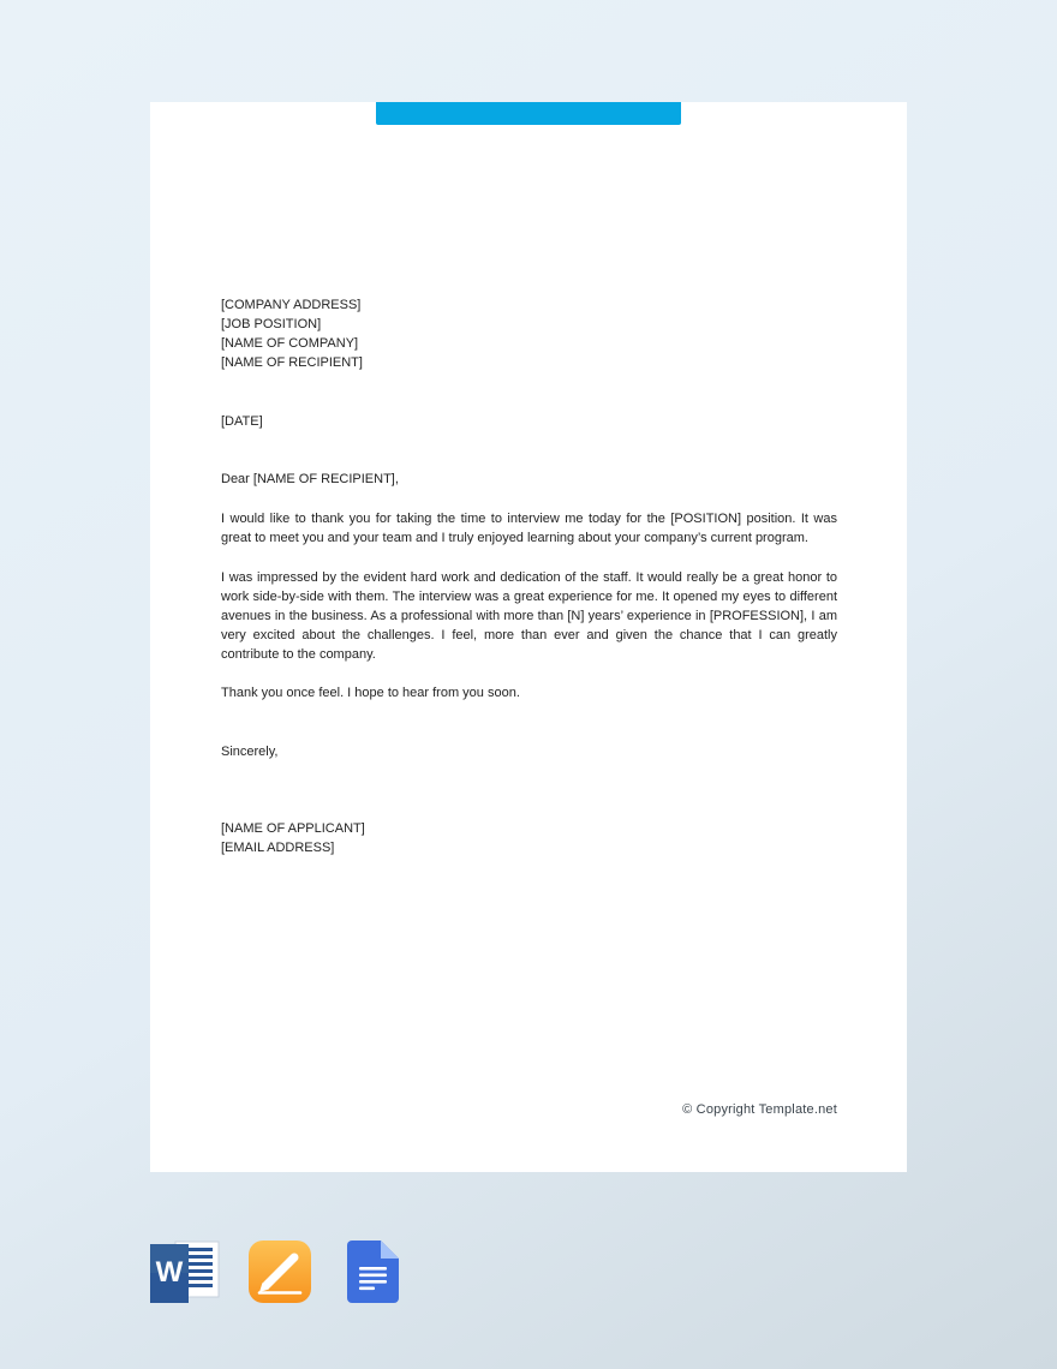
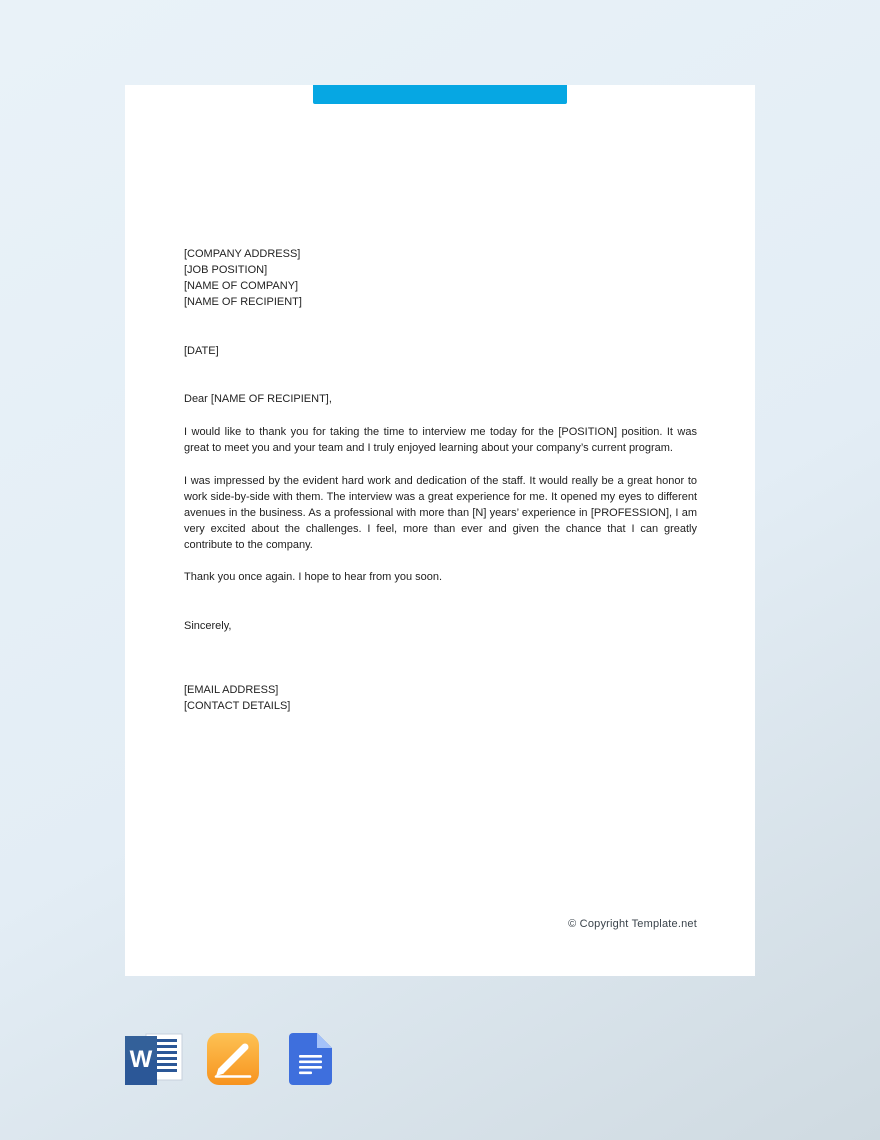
  [COMPANY ADDRESS]
  [JOB POSITION]
  [NAME OF COMPANY]
  [NAME OF RECIPIENT]
  [DATE]
  Dear [NAME OF RECIPIENT],
  I would like to thank you for taking the time to interview me today for the [POSITION] position. It was great to meet you and your team and I truly enjoyed learning about your company’s current program.
  I was impressed by the evident hard work and dedication of the staff. It would really be a great honor to work side-by-side with them. The interview was a great experience for me. It opened my eyes to different avenues in the business. As a professional with more than [N] years’ experience in [PROFESSION], I am very excited about the challenges. I feel, more than ever and given the chance that I can greatly contribute to the company.
- Thank you once feel. I hope to hear from you soon.
+ Thank you once again. I hope to hear from you soon.
  Sincerely,
- [NAME OF APPLICANT]
  [EMAIL ADDRESS]
+ [CONTACT DETAILS]
  © Copyright Template.net
  W
